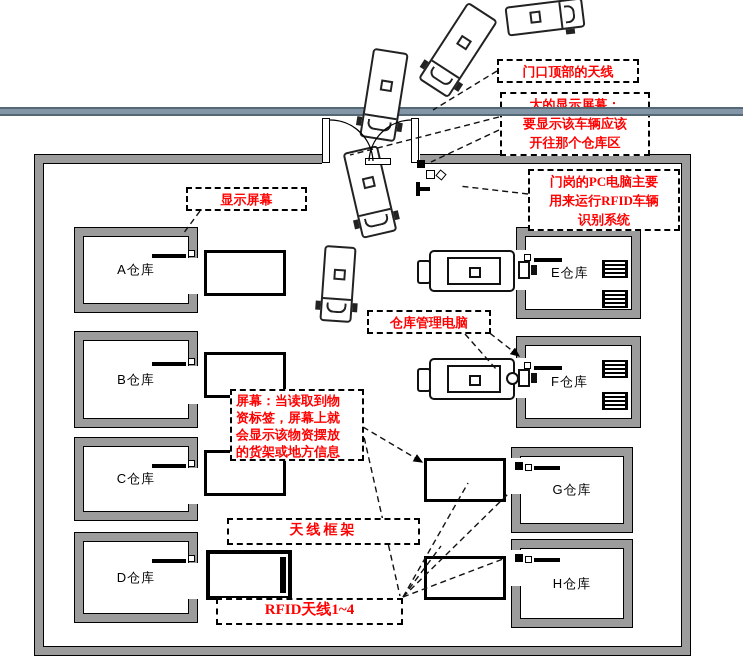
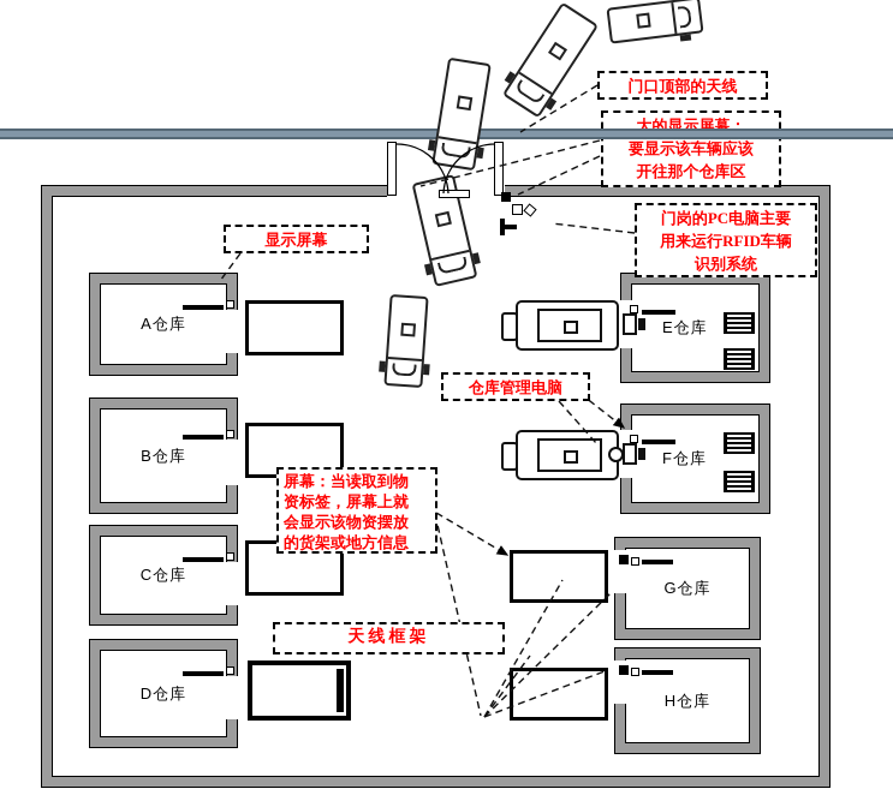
  A仓库
  B仓库
  C仓库
  D仓库
  E仓库
  F仓库
  G仓库
  H仓库
  门口顶部的天线
  大的显示屏幕：
  要显示该车辆应该
  开往那个仓库区
  门岗的PC电脑主要
  用来运行RFID车辆
  识别系统
  显示屏幕
  仓库管理电脑
  屏幕：当读取到物
  资标签，屏幕上就
  会显示该物资摆放
  的货架或地方信息
  天线框架
- RFID天线1~4
